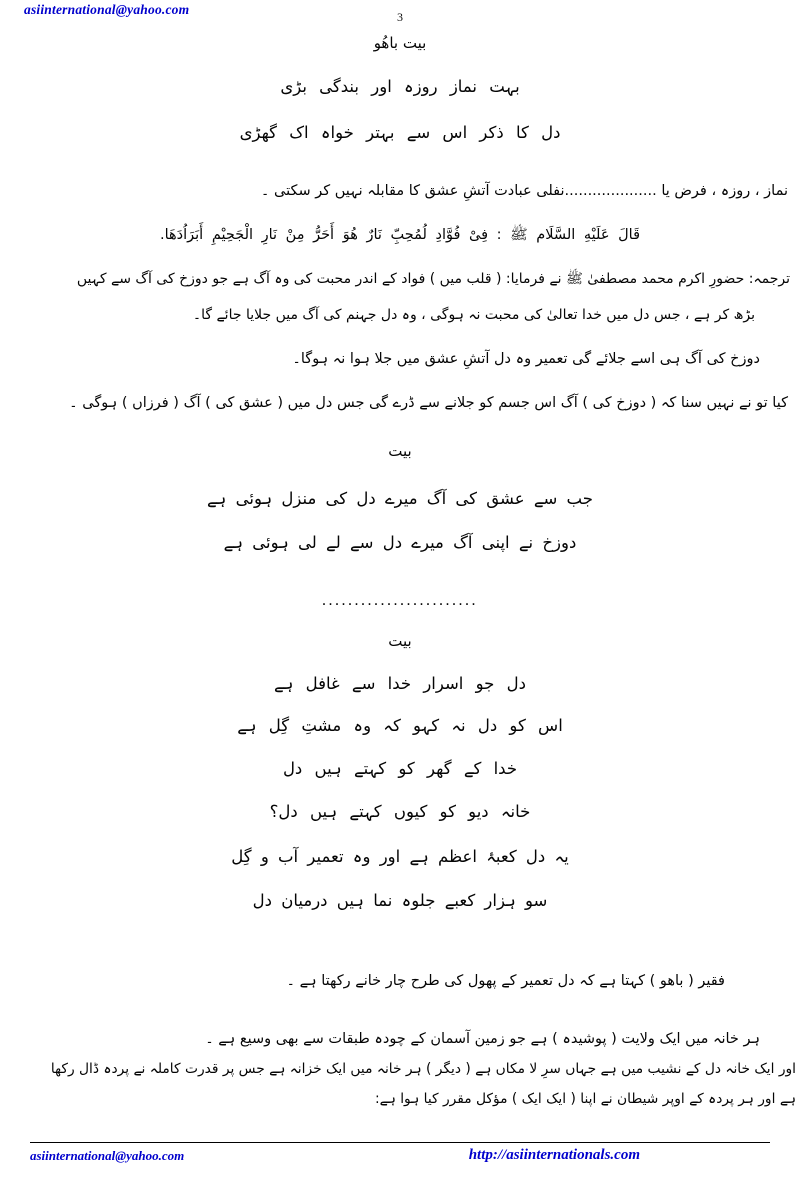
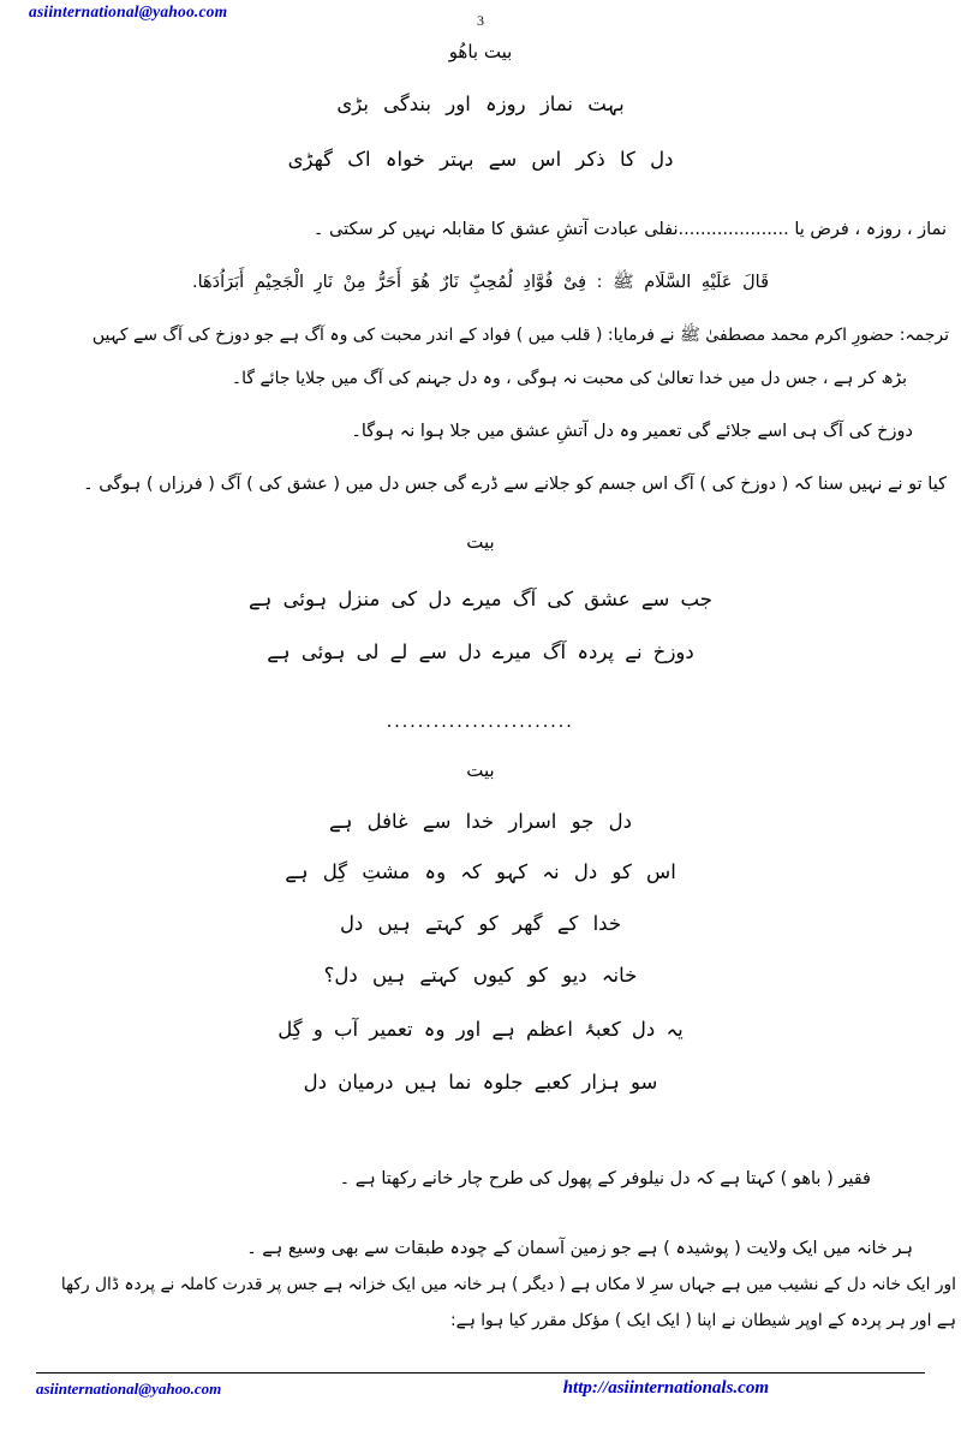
  asiinternational@yahoo.com
  3
  بیت باھُو
  بہت نماز روزہ اور بندگی بڑی
  دل کا ذکر اس سے بہتر خواہ اک گھڑی
  نماز ، روزہ ، فرض یا ....................نفلی عبادت آتشِ عشق کا مقابلہ نہیں کر سکتی ۔
  قَالَ عَلَيْهِ السَّلَام ﷺ : فِیْ فُوَّادِ لُمُحِبِّ نَارٌ هُوَ أَحَرُّ مِنْ نَارِ الْجَحِيْمِ أَبَرَاُدَهَا.
  ترجمہ: حضورِ اکرم محمد مصطفیٰ ﷺ نے فرمایا: ( قلب میں ) فواد کے اندر محبت کی وہ آگ ہے جو دوزخ کی آگ سے کہیں
  بڑھ کر ہے ، جس دل میں خدا تعالیٰ کی محبت نہ ہوگی ، وہ دل جہنم کی آگ میں جلایا جائے گا۔
  دوزخ کی آگ ہی اسے جلائے گی تعمیر وہ دل آتشِ عشق میں جلا ہوا نہ ہوگا۔
  کیا تو نے نہیں سنا کہ ( دوزخ کی ) آگ اس جسم کو جلانے سے ڈرے گی جس دل میں ( عشق کی ) آگ ( فرزاں ) ہوگی ۔
  بیت
  جب سے عشق کی آگ میرے دل کی منزل ہوئی ہے
- دوزخ نے اپنی آگ میرے دل سے لے لی ہوئی ہے
+ دوزخ نے پردہ آگ میرے دل سے لے لی ہوئی ہے
  ........................
  بیت
  دل جو اسرار خدا سے غافل ہے
  اس کو دل نہ کہو کہ وہ مشتِ گِل ہے
  خدا کے گھر کو کہتے ہیں دل
  خانہ دیو کو کیوں کہتے ہیں دل؟
  یہ دل کعبۂ اعظم ہے اور وہ تعمیر آب و گِل
  سو ہزار کعبے جلوہ نما ہیں درمیان دل
- فقیر ( باھو ) کہتا ہے کہ دل تعمیر کے پھول کی طرح چار خانے رکھتا ہے ۔
+ فقیر ( باھو ) کہتا ہے کہ دل نیلوفر کے پھول کی طرح چار خانے رکھتا ہے ۔
  ہر خانہ میں ایک ولایت ( پوشیدہ ) ہے جو زمین آسمان کے چودہ طبقات سے بھی وسیع ہے ۔
  اور ایک خانہ دل کے نشیب میں ہے جہاں سرِ لا مکاں ہے ( دیگر ) ہر خانہ میں ایک خزانہ ہے جس پر قدرت کاملہ نے پردہ ڈال رکھا
  ہے اور ہر پردہ کے اوپر شیطان نے اپنا ( ایک ایک ) مؤکل مقرر کیا ہوا ہے:
  asiinternational@yahoo.com
  http://asiinternationals.com
